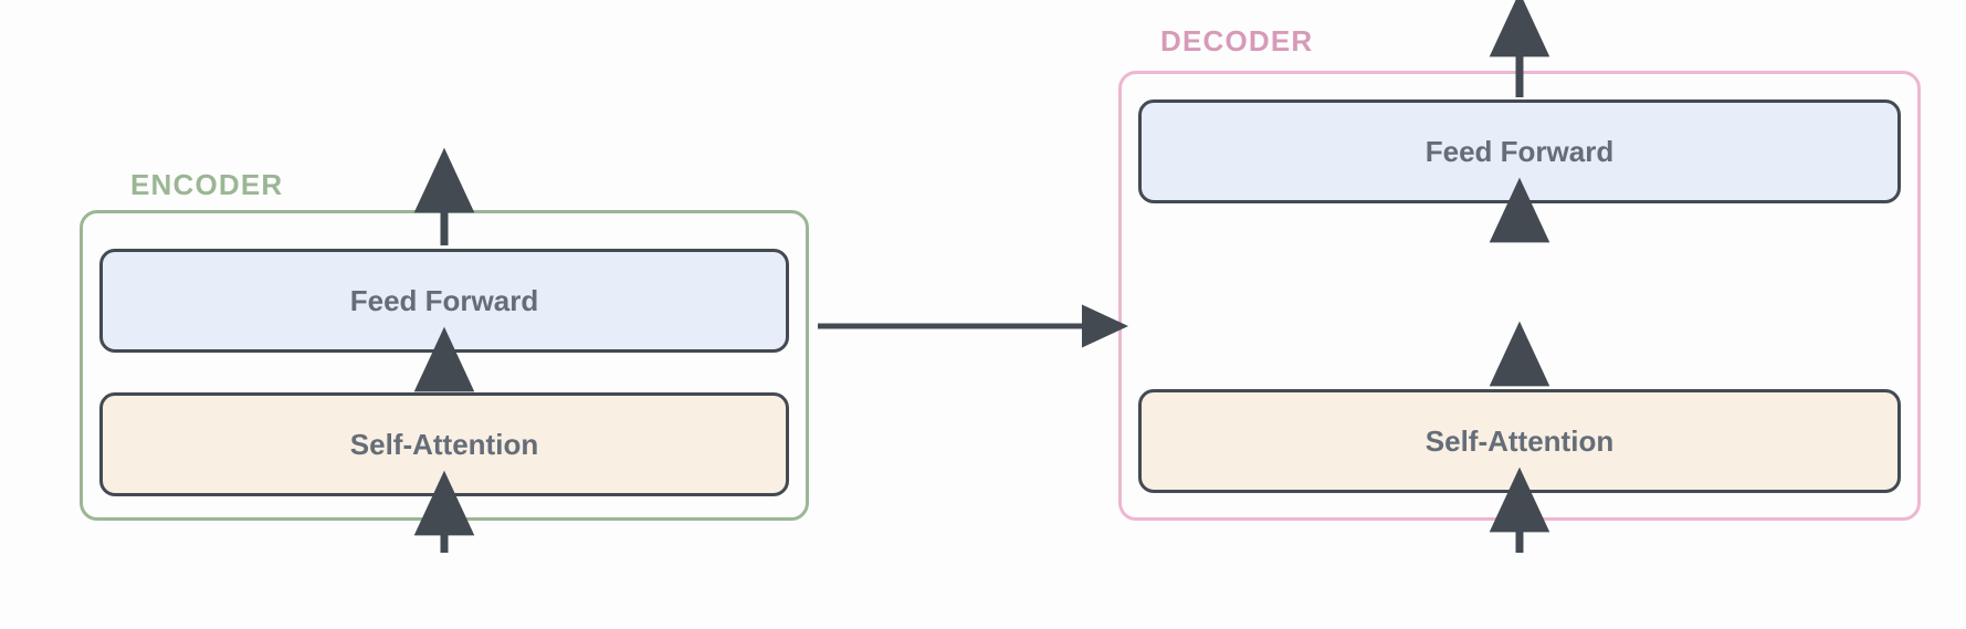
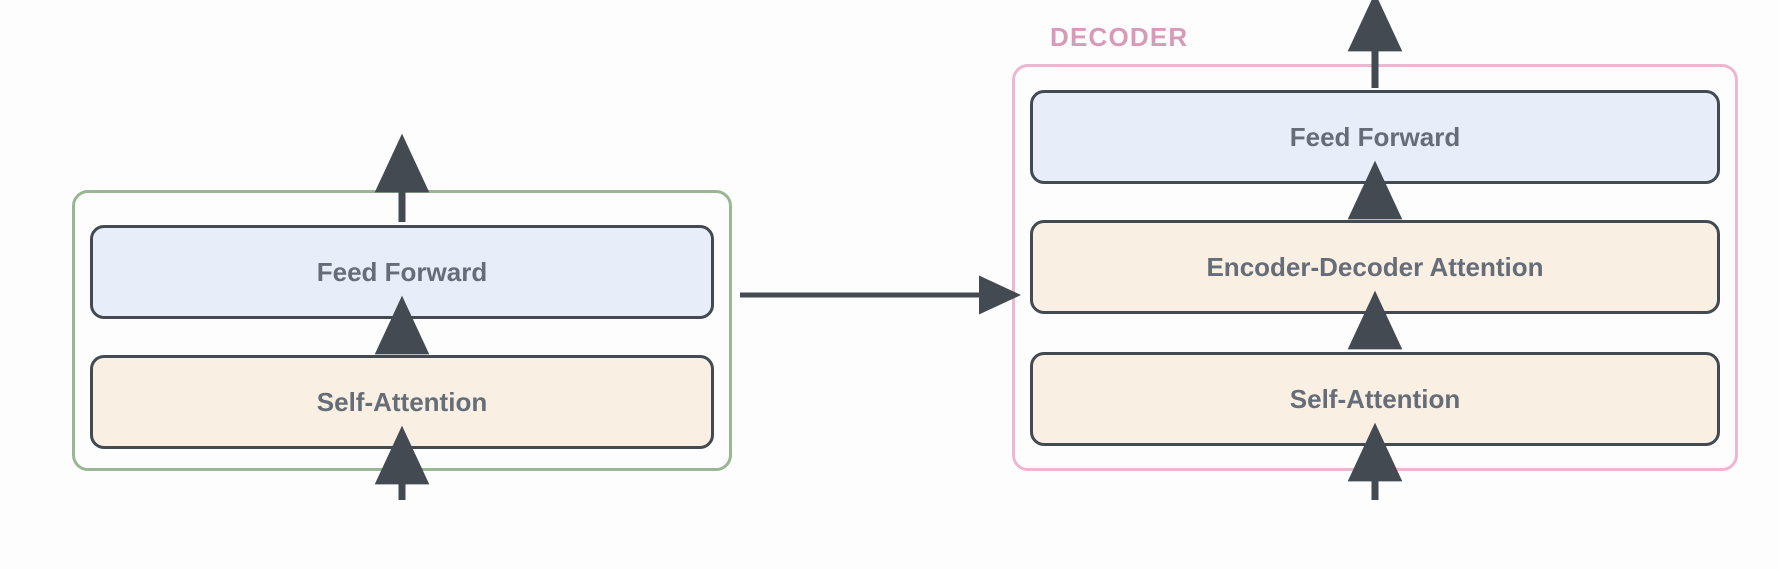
- ENCODER
  Feed Forward
  Self-Attention
  DECODER
  Feed Forward
+ Encoder-Decoder Attention
  Self-Attention
